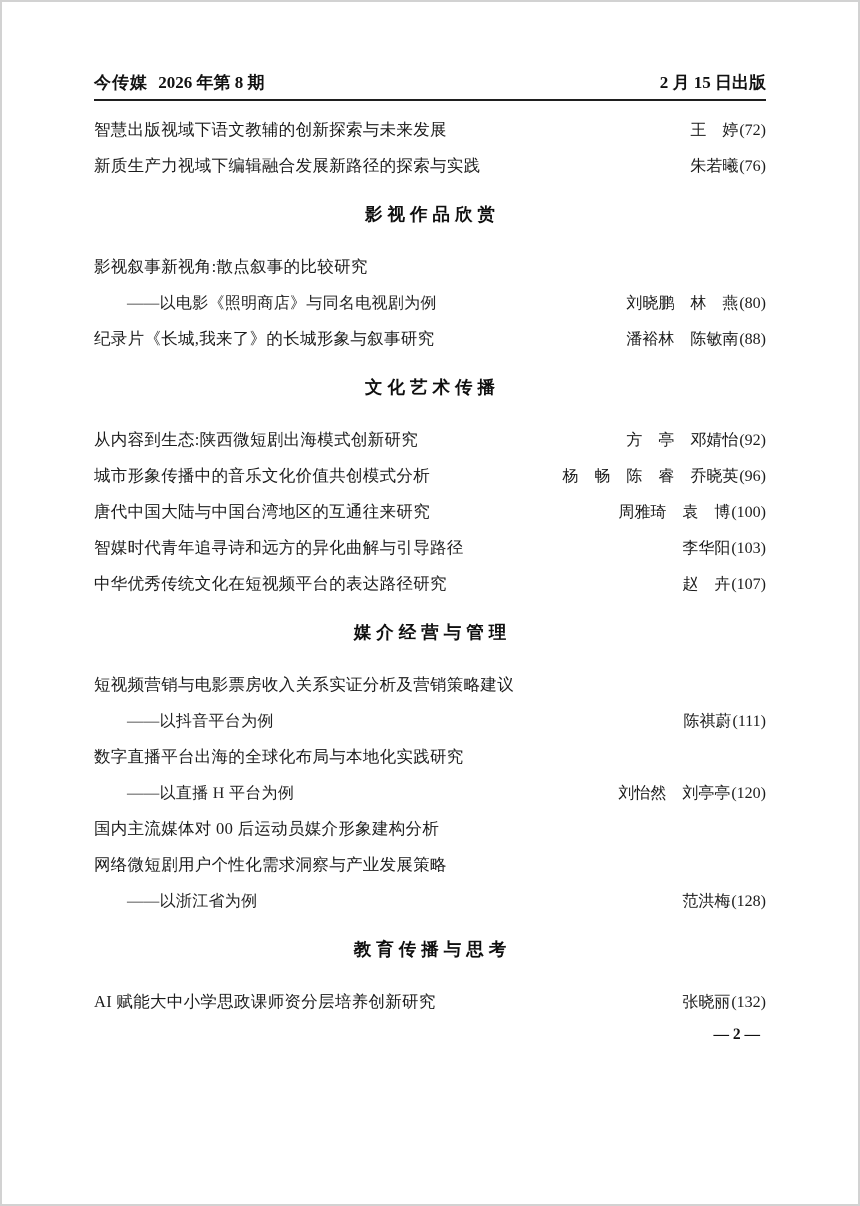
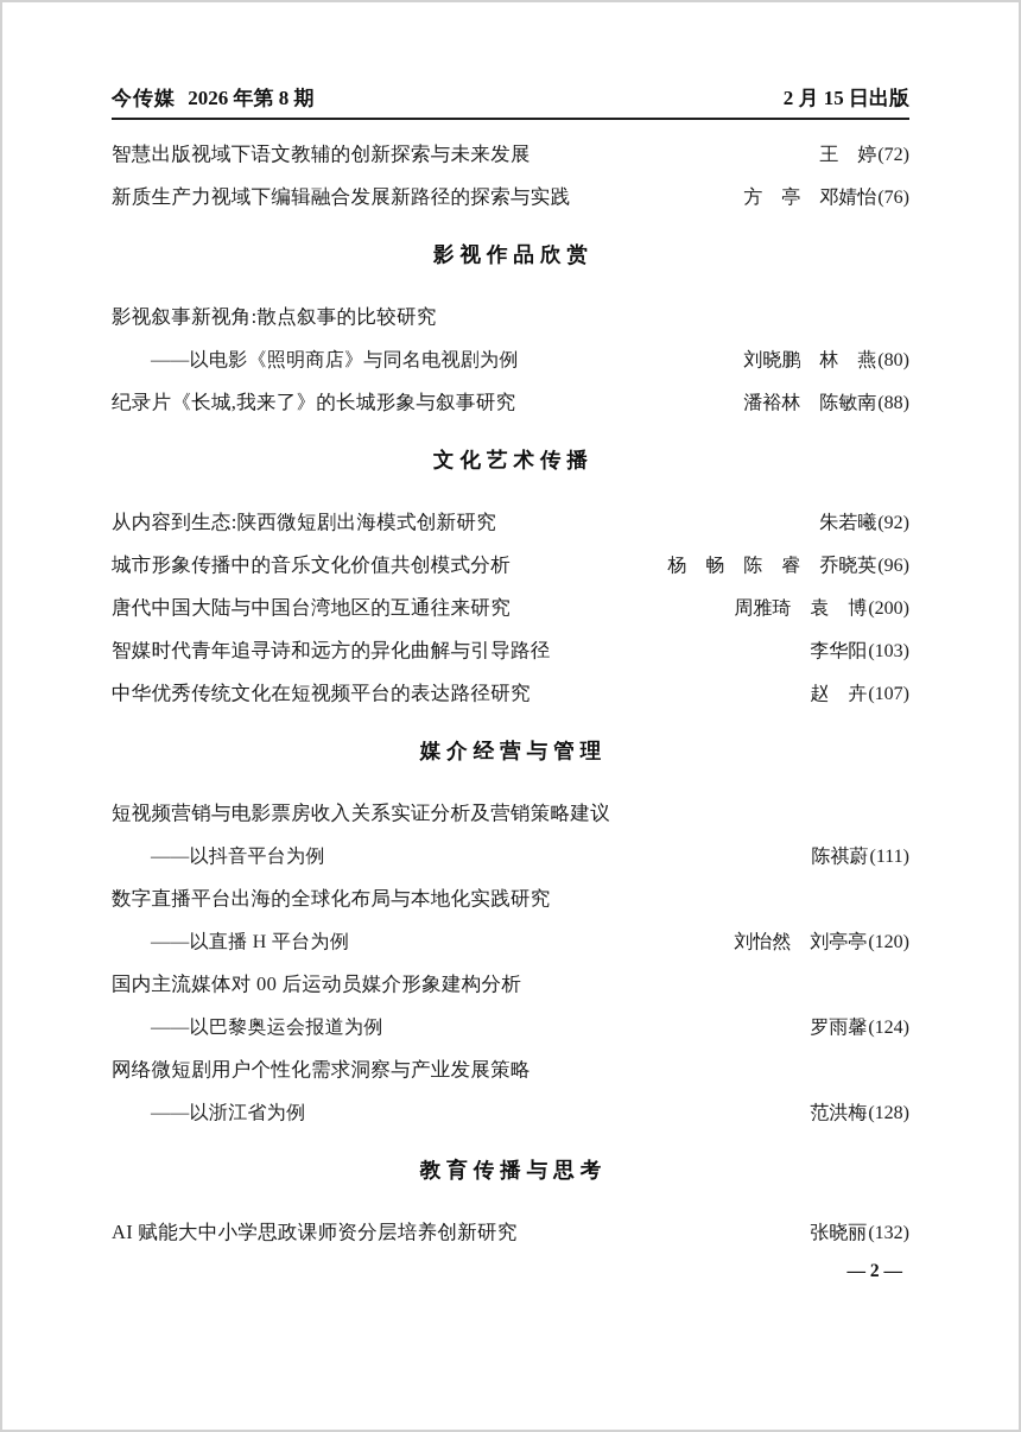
  今传媒 2026 年第 8 期
  2 月 15 日出版
  智慧出版视域下语文教辅的创新探索与未来发展
  王 婷(72)
  新质生产力视域下编辑融合发展新路径的探索与实践
- 朱若曦(76)
+ 方 亭 邓婧怡(76)
  影视作品欣赏
  影视叙事新视角:散点叙事的比较研究
  ——以电影《照明商店》与同名电视剧为例
  刘晓鹏 林 燕(80)
  纪录片《长城,我来了》的长城形象与叙事研究
  潘裕林 陈敏南(88)
  文化艺术传播
  从内容到生态:陕西微短剧出海模式创新研究
- 方 亭 邓婧怡(92)
+ 朱若曦(92)
  城市形象传播中的音乐文化价值共创模式分析
  杨 畅 陈 睿 乔晓英(96)
  唐代中国大陆与中国台湾地区的互通往来研究
- 周雅琦 袁 博(100)
+ 周雅琦 袁 博(200)
  智媒时代青年追寻诗和远方的异化曲解与引导路径
  李华阳(103)
  中华优秀传统文化在短视频平台的表达路径研究
  赵 卉(107)
  媒介经营与管理
  短视频营销与电影票房收入关系实证分析及营销策略建议
  ——以抖音平台为例
  陈祺蔚(111)
  数字直播平台出海的全球化布局与本地化实践研究
  ——以直播 H 平台为例
  刘怡然 刘亭亭(120)
  国内主流媒体对 00 后运动员媒介形象建构分析
+ ——以巴黎奥运会报道为例
+ 罗雨馨(124)
  网络微短剧用户个性化需求洞察与产业发展策略
  ——以浙江省为例
  范洪梅(128)
  教育传播与思考
  AI 赋能大中小学思政课师资分层培养创新研究
  张晓丽(132)
  — 2 —
